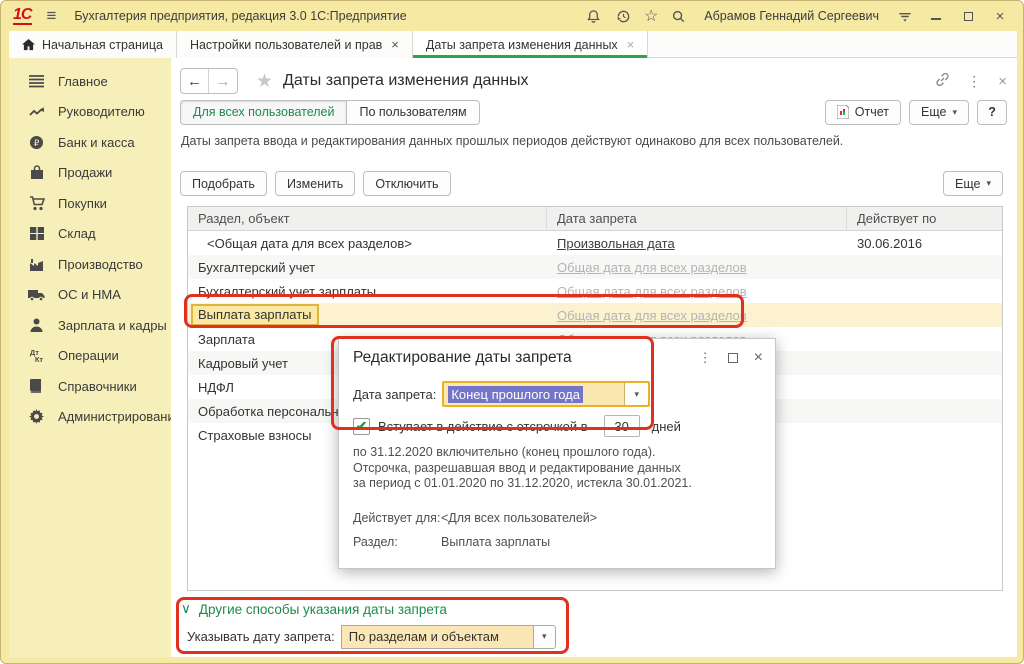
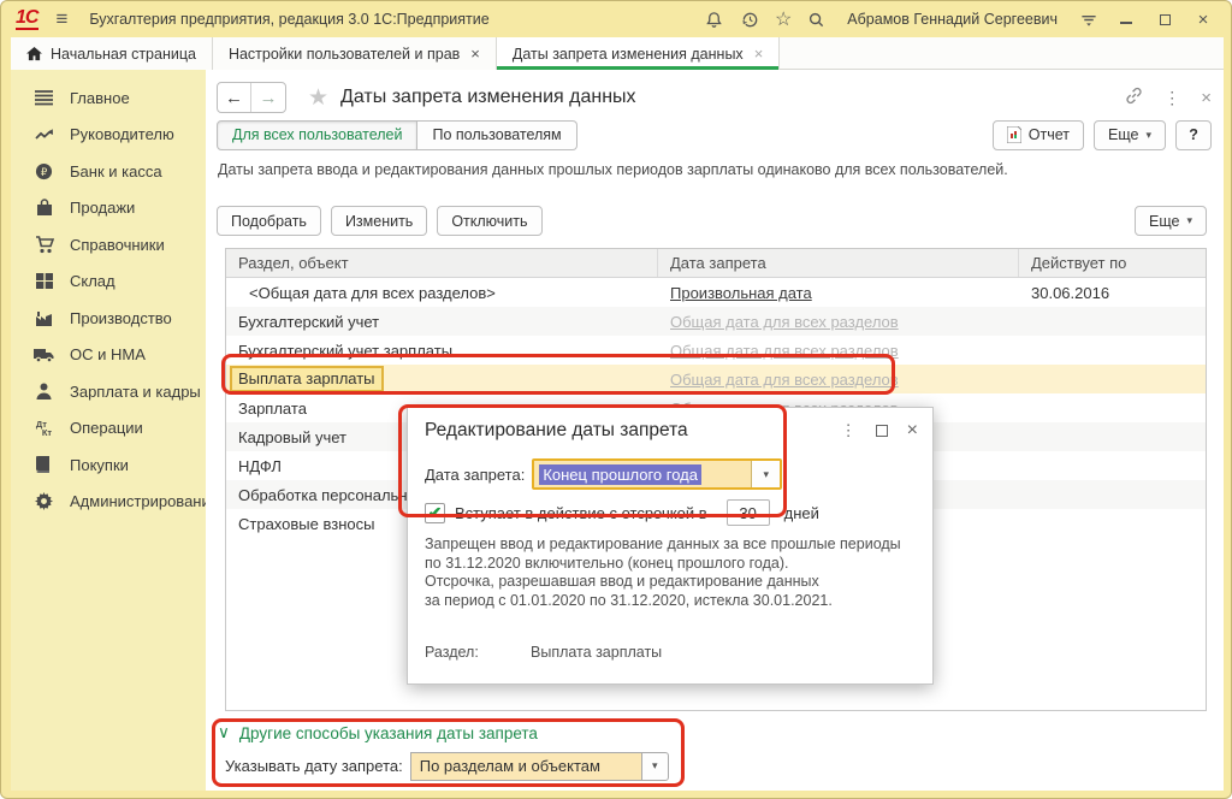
  1С
  ≡
  Бухгалтерия предприятия, редакция 3.0 1С:Предприятие
  ☆
  Абрамов Геннадий Сергеевич
  ×
  Начальная страница
  Настройки пользователей и прав
  ×
  Даты запрета изменения данных
  ×
  Главное
  Руководителю
  ₽
  Банк и касса
  Продажи
- Покупки
+ Справочники
  Склад
  Производство
  ОС и НМА
  Зарплата и кадры
  Дт
  Кт
  Операции
- Справочники
+ Покупки
  Администрирован
  ←
  →
  ★
  Даты запрета изменения данных
  ⋮
  ×
  Для всех пользователей
  По пользователям
  Отчет
  Еще
  ▾
  ?
- Даты запрета ввода и редактирования данных прошлых периодов действуют одинаково для всех пользователей.
+ Даты запрета ввода и редактирования данных прошлых периодов зарплаты одинаково для всех пользователей.
  Подобрать
  Изменить
  Отключить
  Еще
  ▾
  Раздел, объект
  Дата запрета
  Действует по
  <Общая дата для всех разделов>
  Произвольная дата
  30.06.2016
  Бухгалтерский учет
  Общая дата для всех разделов
  Бухгалтерский учет зарплаты
  Общая дата для всех разделов
  Выплата зарплаты
  Общая дата для всех разделов
  Зарплата
  Кадровый учет
  НДФЛ
  Обработка персональн
  Страховые взносы
  ∨
  Другие способы указания даты запрета
  Указывать дату запрета:
  По разделам и объектам
  ▾
  Редактирование даты запрета
  ⋮
  ×
  Дата запрета:
  Конец прошлого года
  ▾
  ✔
  Вступает в действие с отсрочкой в
  30
  дней
+ Запрещен ввод и редактирование данных за все прошлые периоды
  по 31.12.2020 включительно (конец прошлого года).
  Отсрочка, разрешавшая ввод и редактирование данных
  за период с 01.01.2020 по 31.12.2020, истекла 30.01.2021.
- Действует для:
- <Для всех пользователей>
  Раздел:
  Выплата зарплаты
